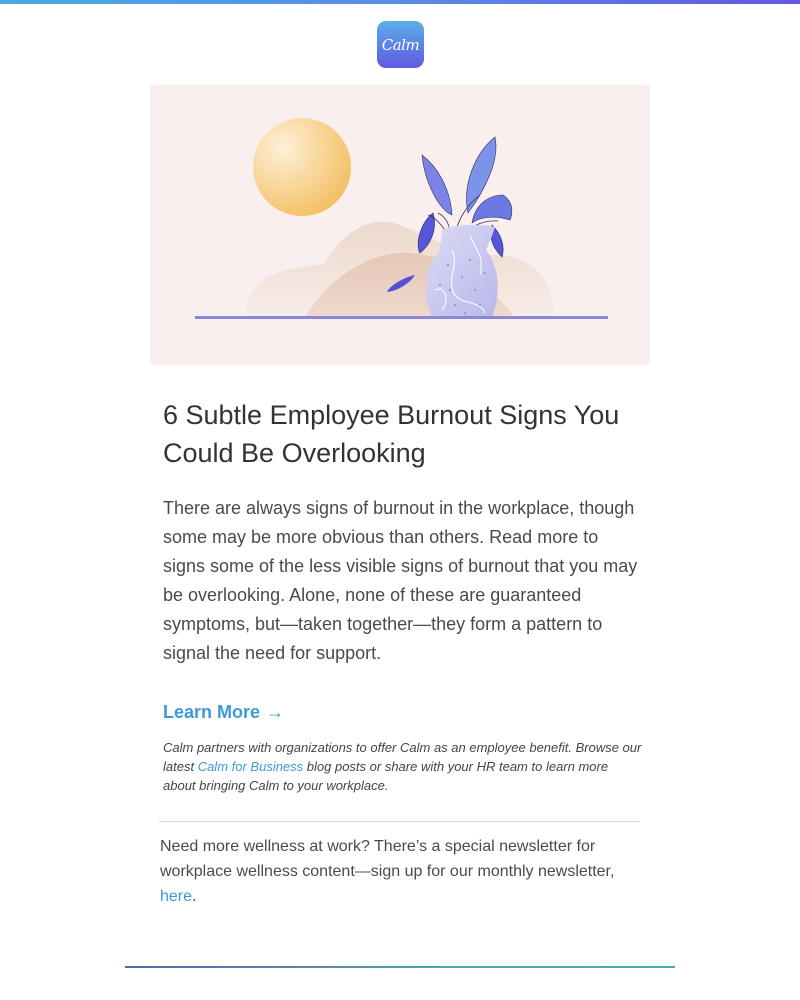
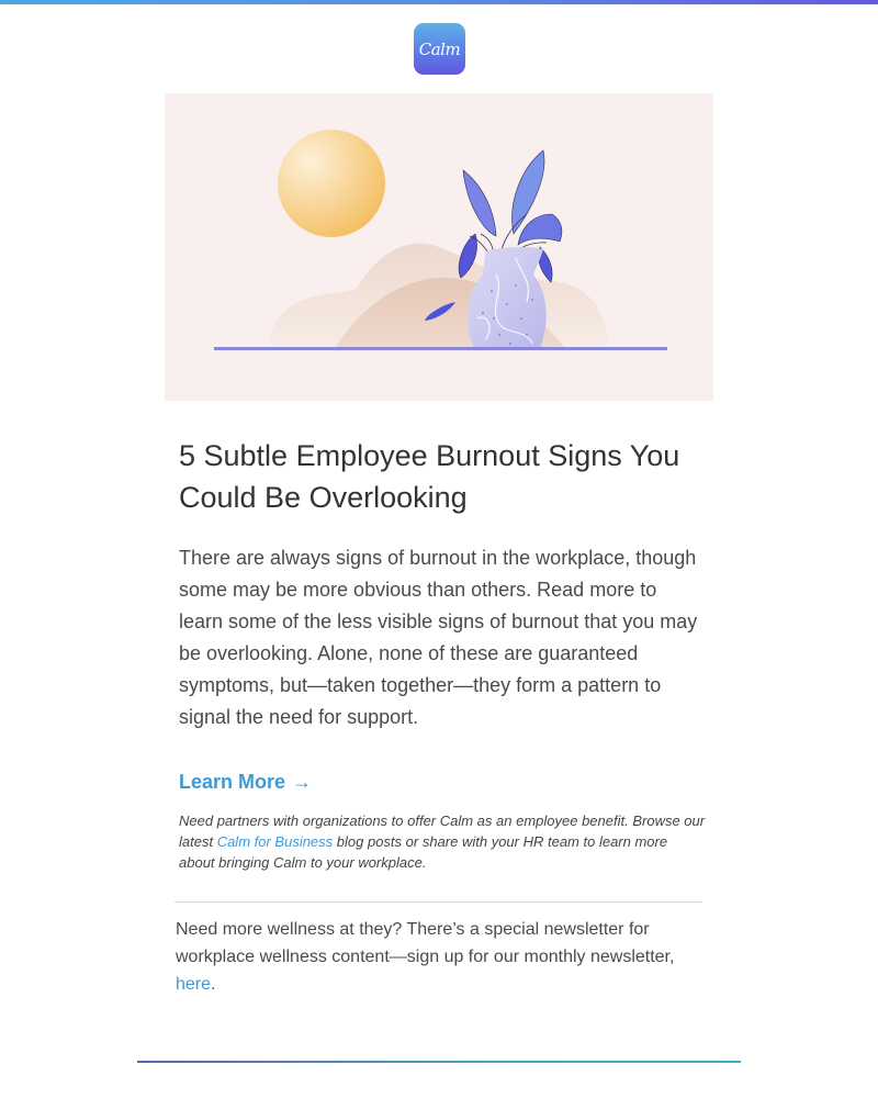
  Calm
- 6 Subtle Employee Burnout Signs You Could Be Overlooking
+ 5 Subtle Employee Burnout Signs You Could Be Overlooking
- There are always signs of burnout in the workplace, though some may be more obvious than others. Read more to signs some of the less visible signs of burnout that you may be overlooking. Alone, none of these are guaranteed symptoms, but—taken together—they form a pattern to signal the need for support.
+ There are always signs of burnout in the workplace, though some may be more obvious than others. Read more to learn some of the less visible signs of burnout that you may be overlooking. Alone, none of these are guaranteed symptoms, but—taken together—they form a pattern to signal the need for support.
  Learn More
  →
- Calm partners with organizations to offer Calm as an employee benefit. Browse our latest Calm for Business blog posts or share with your HR team to learn more about bringing Calm to your workplace.
+ Need partners with organizations to offer Calm as an employee benefit. Browse our latest Calm for Business blog posts or share with your HR team to learn more about bringing Calm to your workplace.
- Need more wellness at work? There’s a special newsletter for workplace wellness content—sign up for our monthly newsletter, here.
+ Need more wellness at they? There’s a special newsletter for workplace wellness content—sign up for our monthly newsletter, here.
